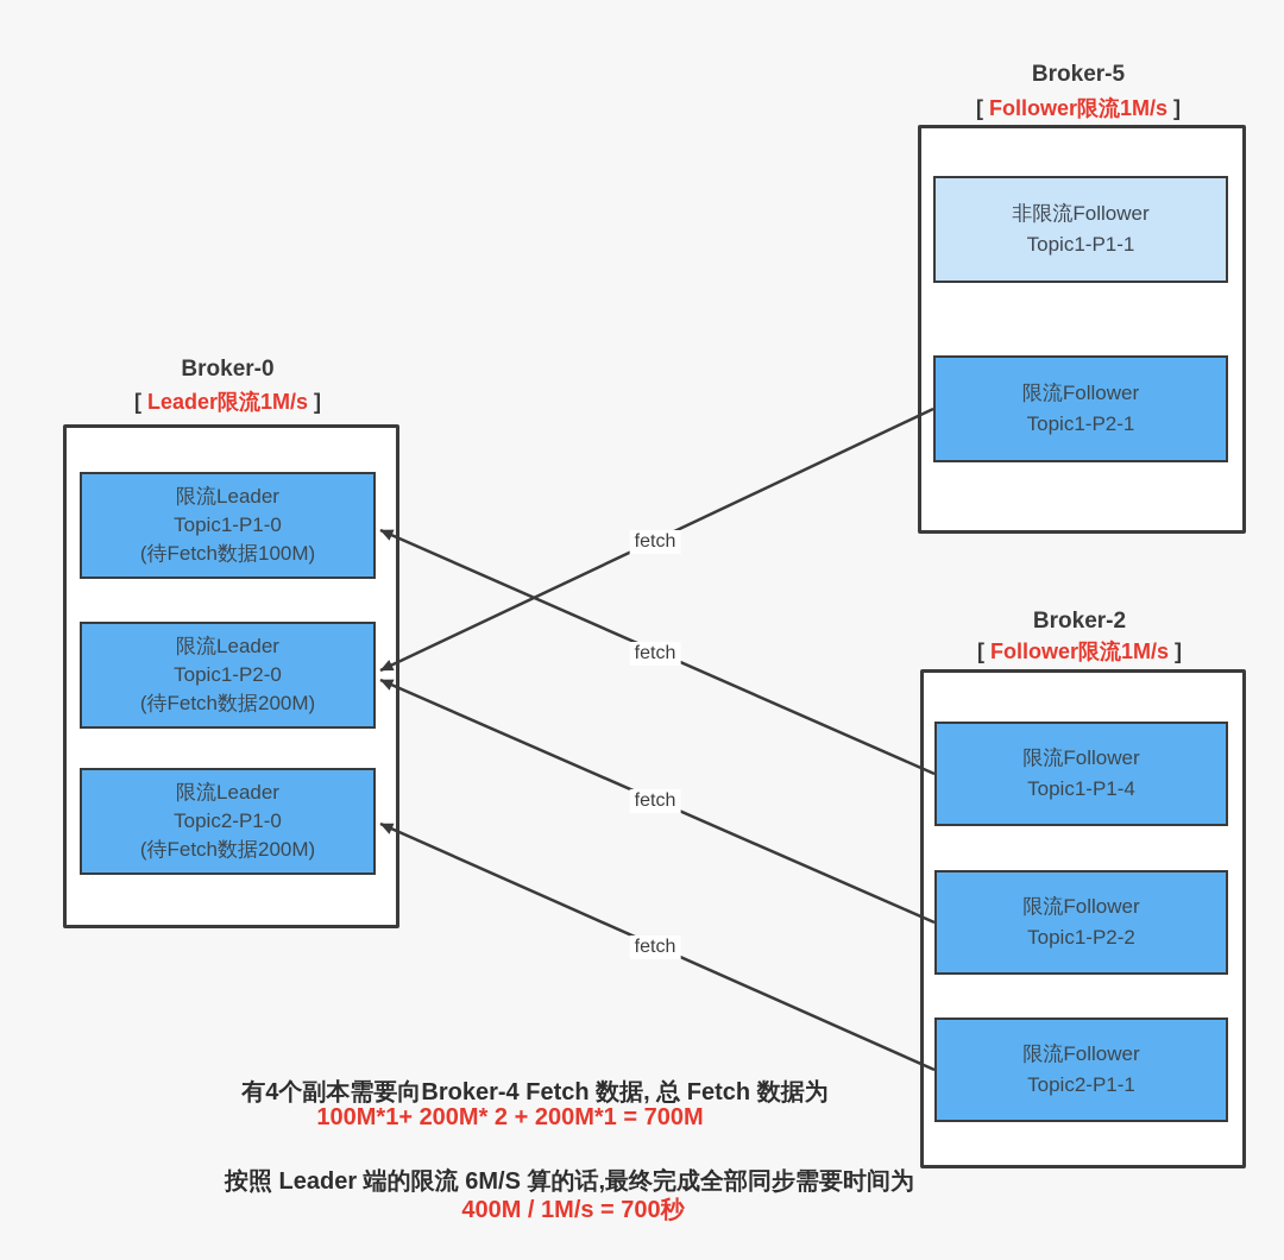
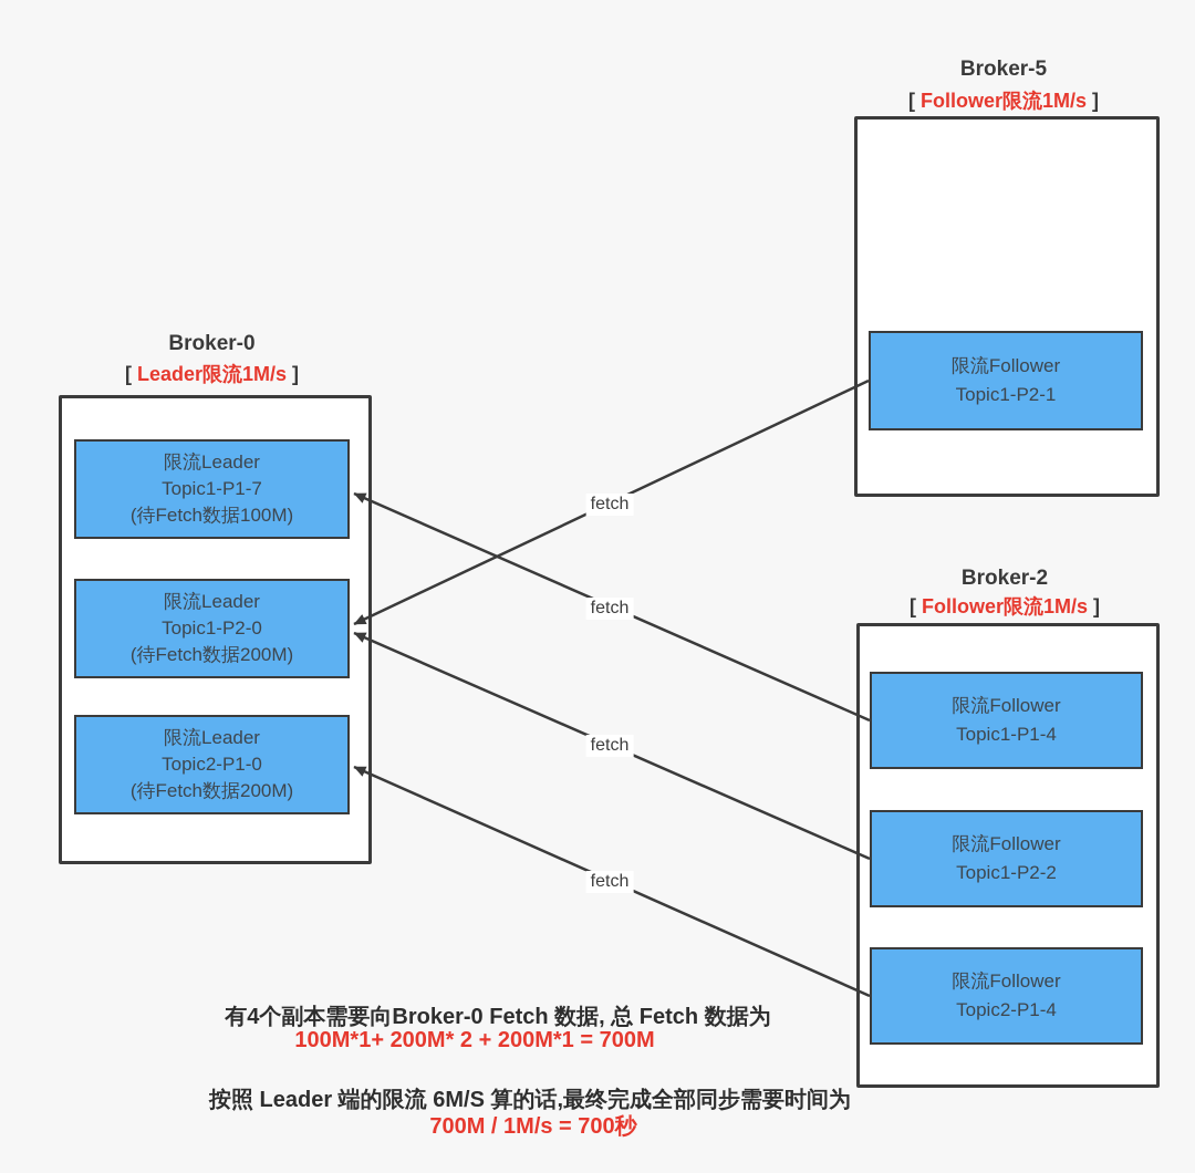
  Broker-0
  [ Leader限流1M/s ]
  限流Leader
- Topic1-P1-0
+ Topic1-P1-7
  (待Fetch数据100M)
  限流Leader
  Topic1-P2-0
  (待Fetch数据200M)
  限流Leader
  Topic2-P1-0
  (待Fetch数据200M)
  Broker-5
  [ Follower限流1M/s ]
- 非限流Follower
- Topic1-P1-1
  限流Follower
  Topic1-P2-1
  Broker-2
  [ Follower限流1M/s ]
  限流Follower
  Topic1-P1-4
  限流Follower
  Topic1-P2-2
  限流Follower
- Topic2-P1-1
+ Topic2-P1-4
  fetch
  fetch
  fetch
  fetch
- 有4个副本需要向Broker-4 Fetch 数据, 总 Fetch 数据为
+ 有4个副本需要向Broker-0 Fetch 数据, 总 Fetch 数据为
  100M*1+ 200M* 2 + 200M*1 = 700M
  按照 Leader 端的限流 6M/S 算的话,最终完成全部同步需要时间为
- 400M / 1M/s = 700秒
+ 700M / 1M/s = 700秒
